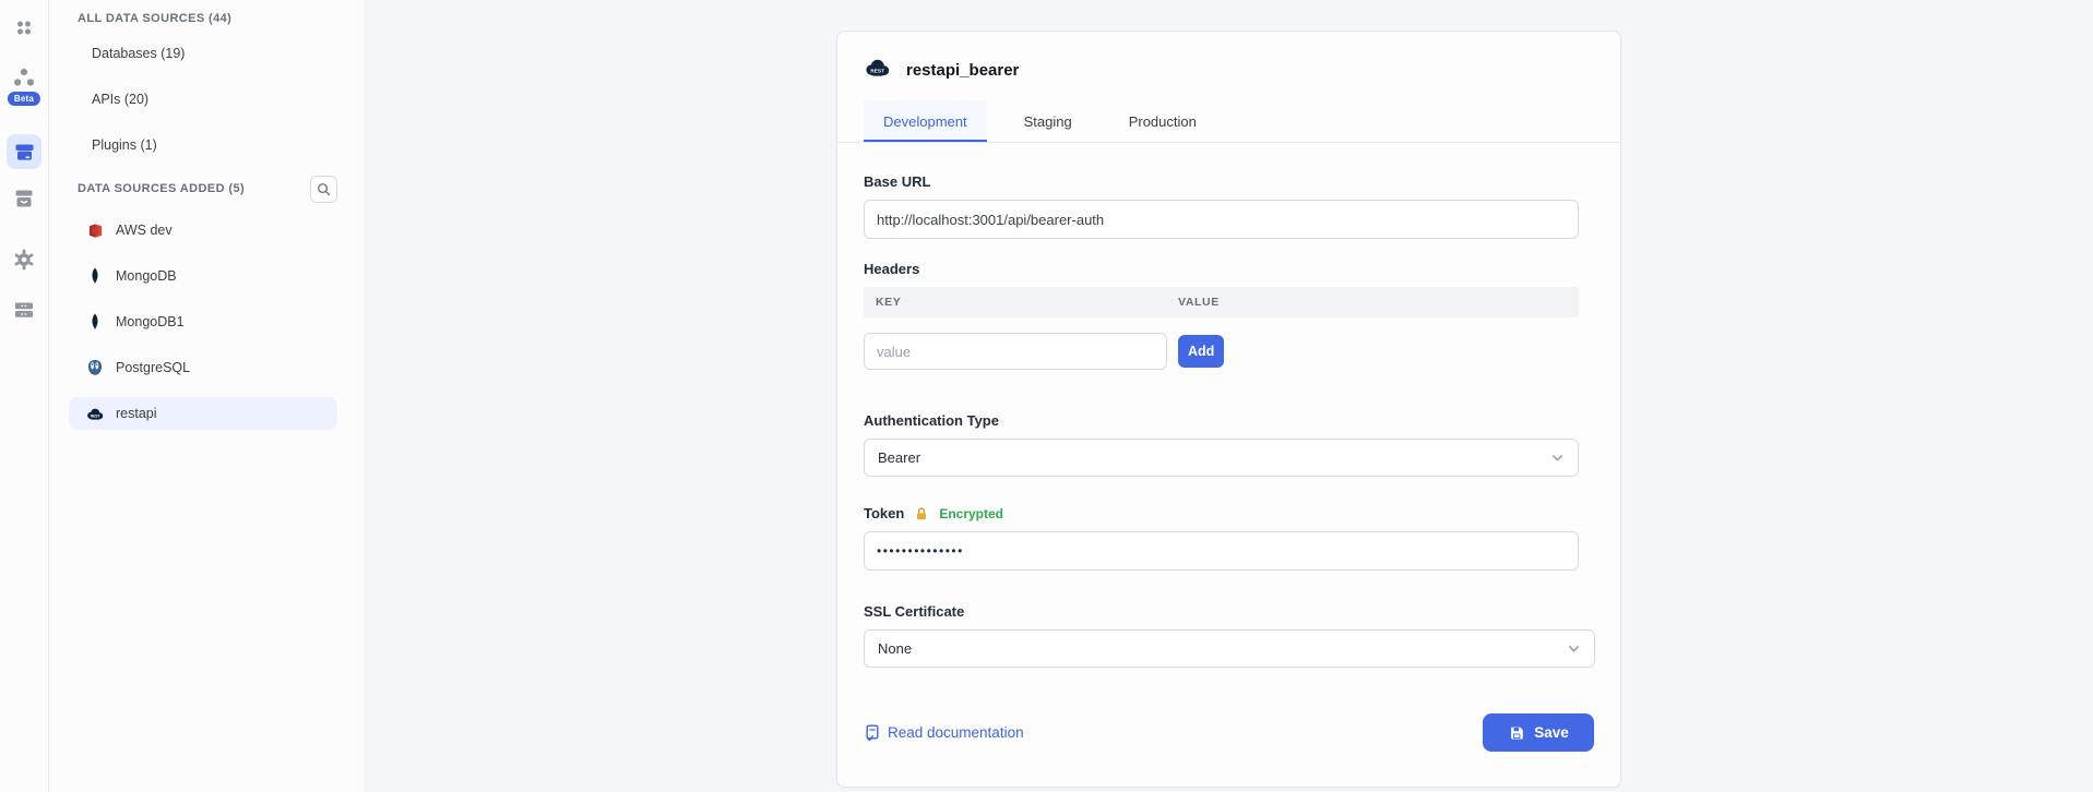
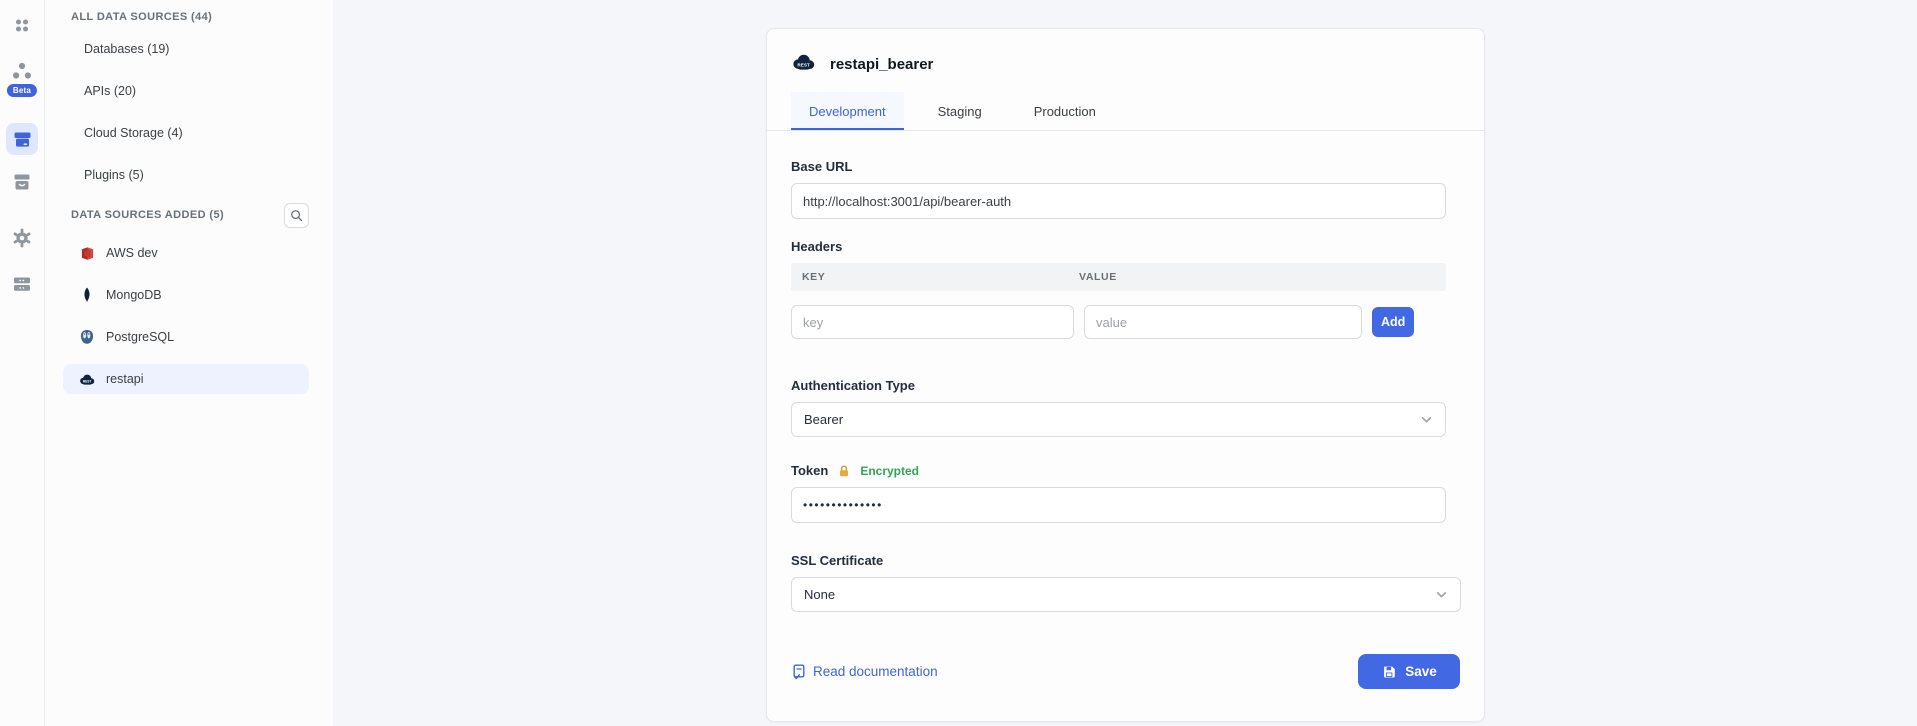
  Beta
  ALL DATA SOURCES (44)
  Databases (19)
  APIs (20)
+ Cloud Storage (4)
- Plugins (1)
+ Plugins (5)
  DATA SOURCES ADDED (5)
  AWS dev
  MongoDB
- MongoDB1
  PostgreSQL
  restapi
  restapi_bearer
  Development
  Staging
  Production
  Base URL
  http://localhost:3001/api/bearer-auth
  Headers
  KEY
  VALUE
+ key
  value
  Add
  Authentication Type
  Bearer
  Token
  Encrypted
  ••••••••••••••
  SSL Certificate
  None
  Read documentation
  Save
